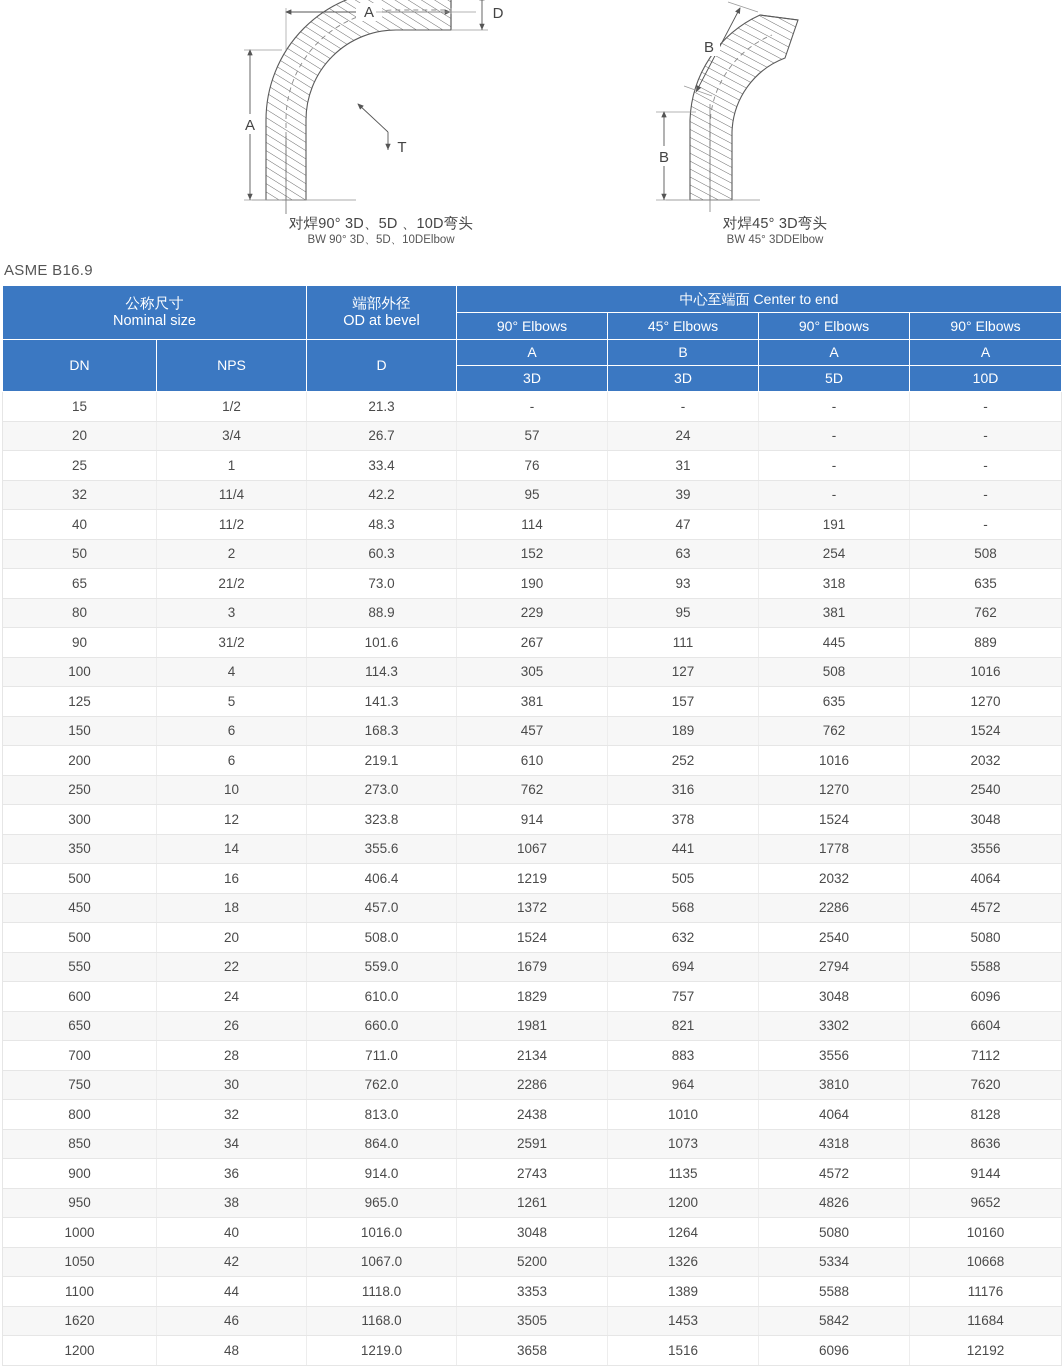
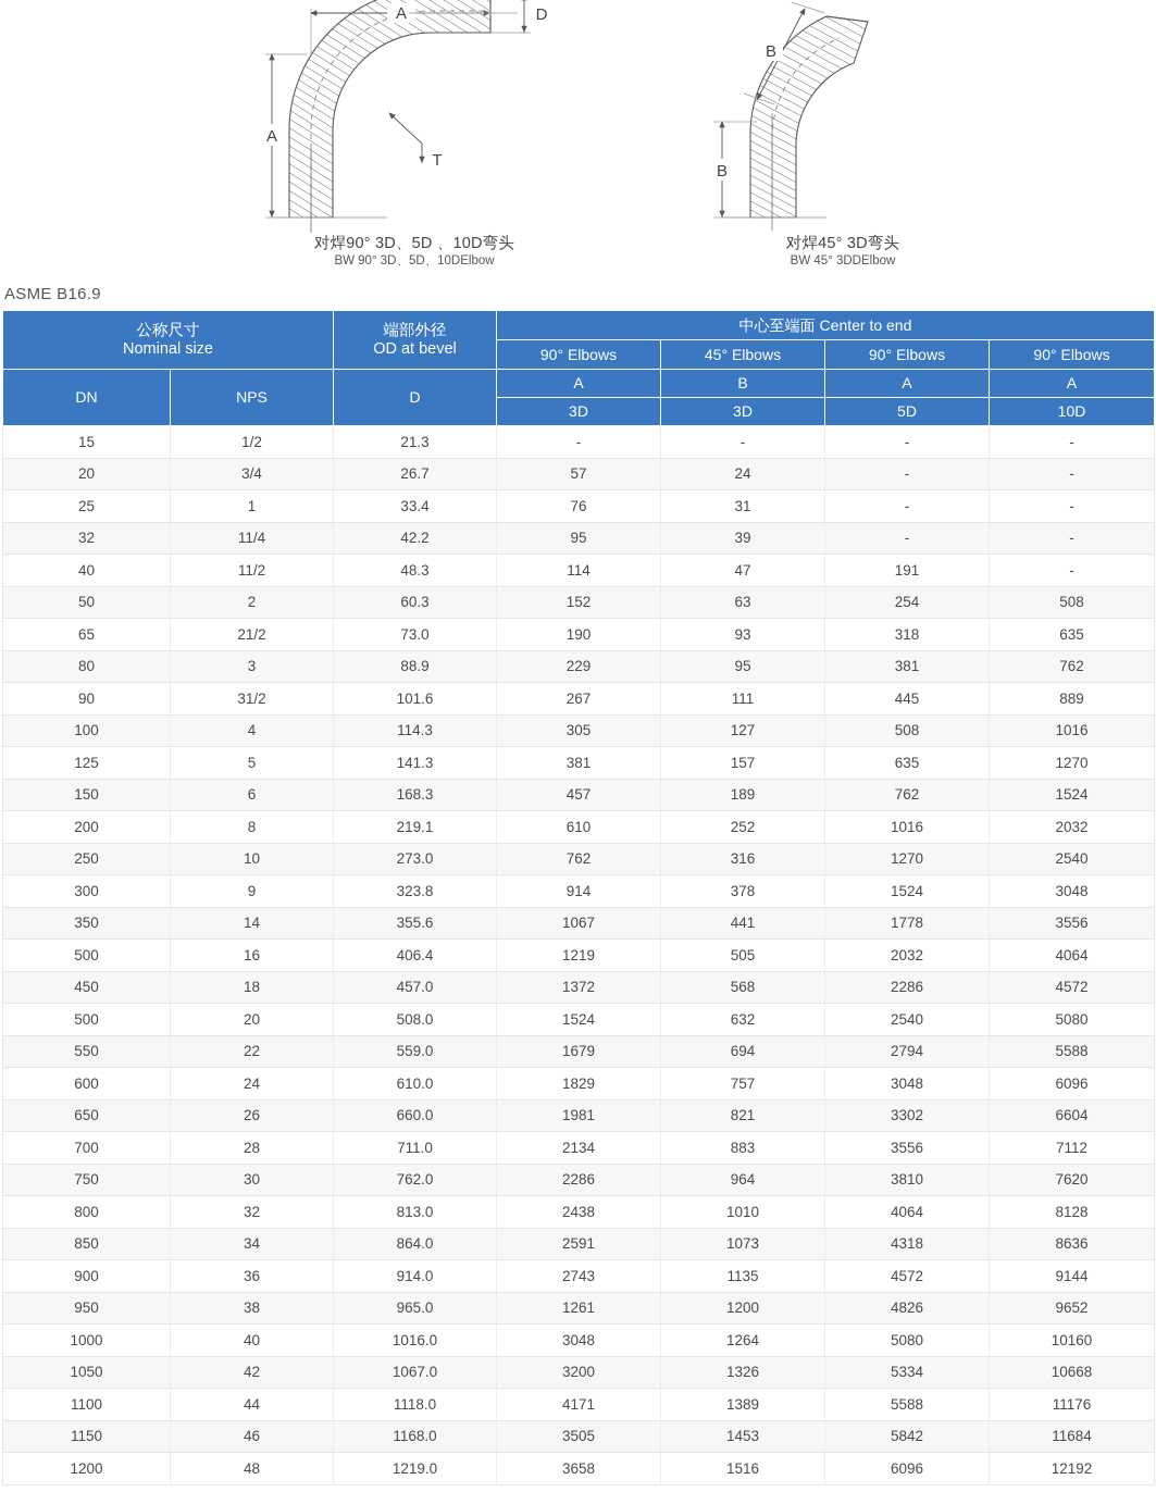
  A
  A
  D
  T
  对焊90° 3D、5D 、10D弯头
  BW 90° 3D、5D、10DElbow
  B
  B
  对焊45° 3D弯头
  BW 45° 3DDElbow
  ASME B16.9
  公称尺寸 Nominal size	端部外径 OD at bevel	中心至端面 Center to end
  90° Elbows	45° Elbows	90° Elbows	90° Elbows
  DN	NPS	D	A	B	A	A
  3D	3D	5D	10D
  15	1/2	21.3	-	-	-	-
  20	3/4	26.7	57	24	-	-
  25	1	33.4	76	31	-	-
  32	11/4	42.2	95	39	-	-
  40	11/2	48.3	114	47	191	-
  50	2	60.3	152	63	254	508
  65	21/2	73.0	190	93	318	635
  80	3	88.9	229	95	381	762
  90	31/2	101.6	267	111	445	889
  100	4	114.3	305	127	508	1016
  125	5	141.3	381	157	635	1270
  150	6	168.3	457	189	762	1524
- 200	6	219.1	610	252	1016	2032
+ 200	8	219.1	610	252	1016	2032
  250	10	273.0	762	316	1270	2540
- 300	12	323.8	914	378	1524	3048
+ 300	9	323.8	914	378	1524	3048
  350	14	355.6	1067	441	1778	3556
  500	16	406.4	1219	505	2032	4064
  450	18	457.0	1372	568	2286	4572
  500	20	508.0	1524	632	2540	5080
  550	22	559.0	1679	694	2794	5588
  600	24	610.0	1829	757	3048	6096
  650	26	660.0	1981	821	3302	6604
  700	28	711.0	2134	883	3556	7112
  750	30	762.0	2286	964	3810	7620
  800	32	813.0	2438	1010	4064	8128
  850	34	864.0	2591	1073	4318	8636
  900	36	914.0	2743	1135	4572	9144
  950	38	965.0	1261	1200	4826	9652
  1000	40	1016.0	3048	1264	5080	10160
- 1050	42	1067.0	5200	1326	5334	10668
+ 1050	42	1067.0	3200	1326	5334	10668
- 1100	44	1118.0	3353	1389	5588	11176
+ 1100	44	1118.0	4171	1389	5588	11176
- 1620	46	1168.0	3505	1453	5842	11684
+ 1150	46	1168.0	3505	1453	5842	11684
  1200	48	1219.0	3658	1516	6096	12192
